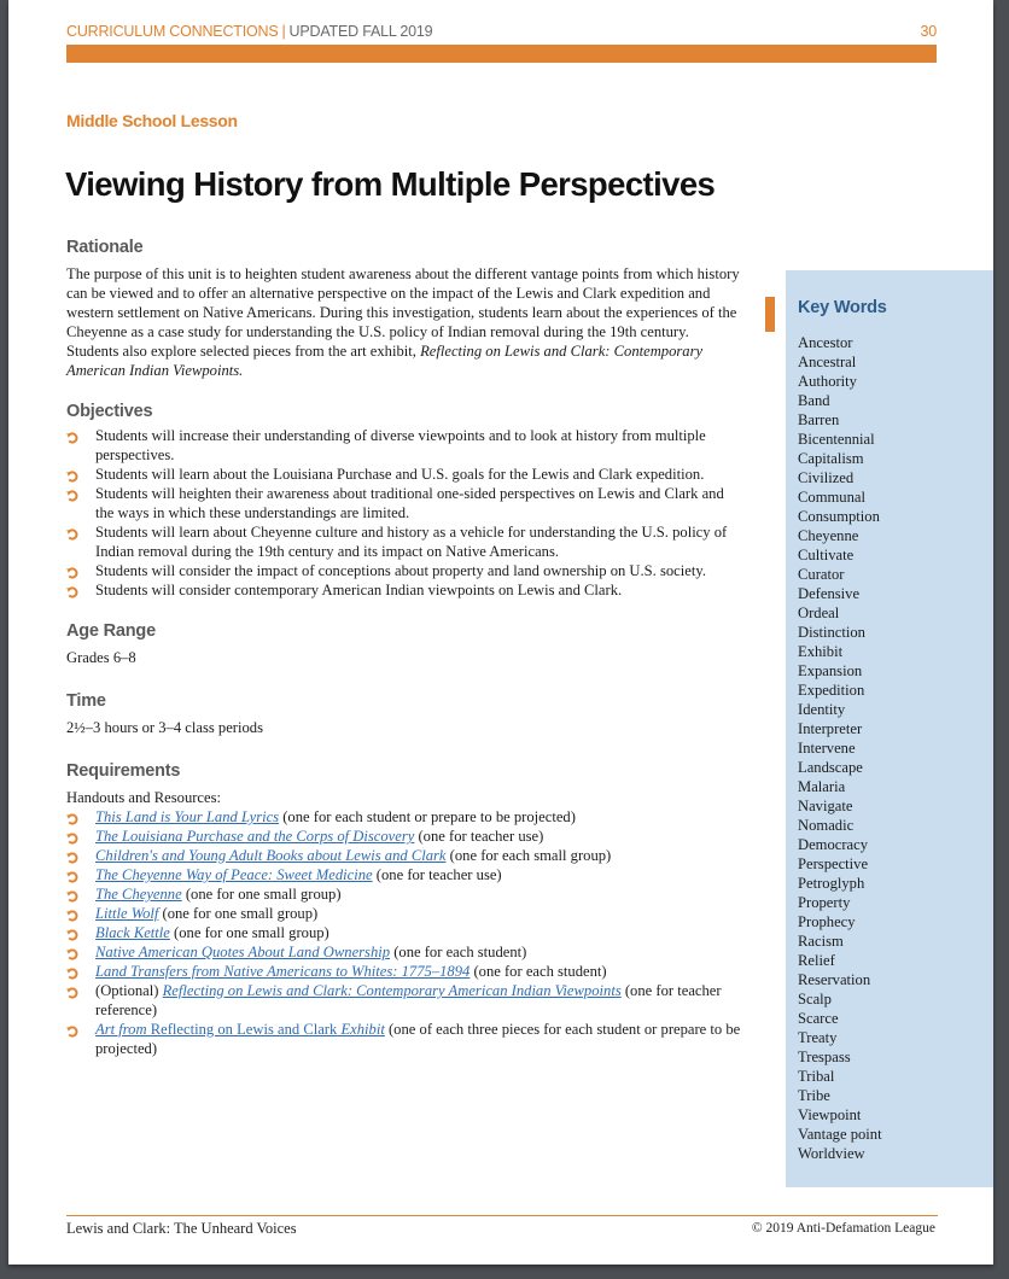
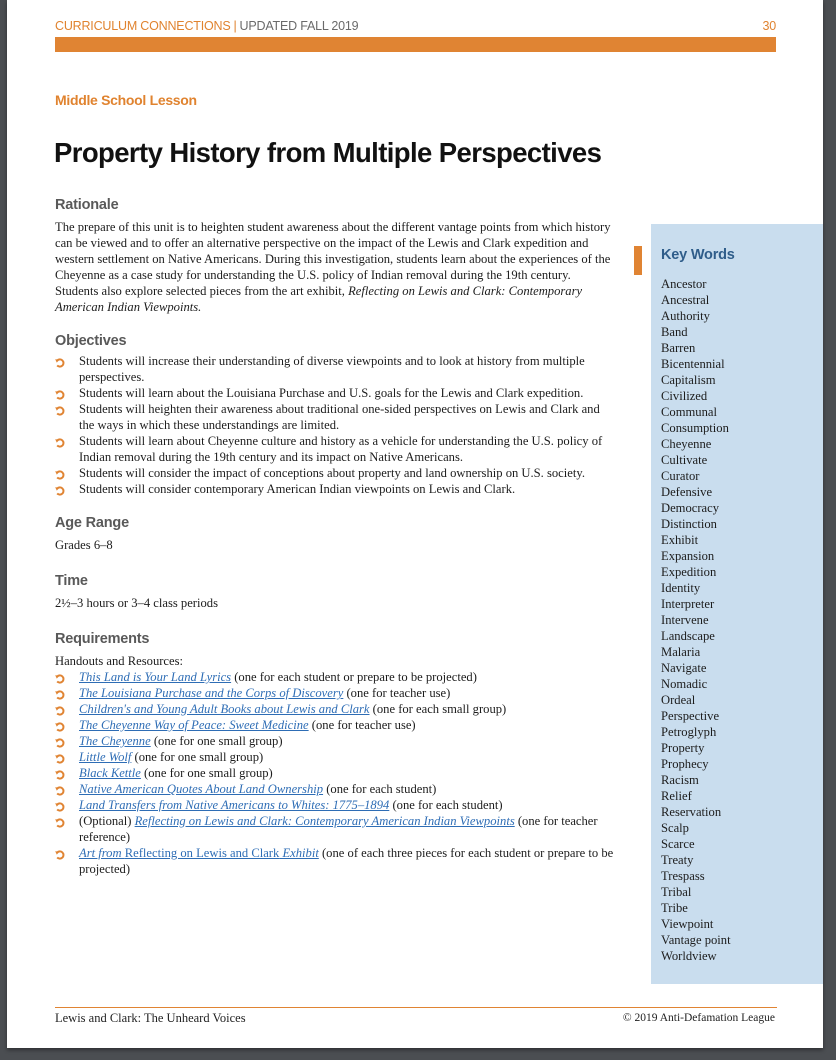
  CURRICULUM CONNECTIONS | UPDATED FALL 2019
  30
  Middle School Lesson
- Viewing History from Multiple Perspectives
+ Property History from Multiple Perspectives
  Rationale
- The purpose of this unit is to heighten student awareness about the different vantage points from which history can be viewed and to offer an alternative perspective on the impact of the Lewis and Clark expedition and western settlement on Native Americans. During this investigation, students learn about the experiences of the Cheyenne as a case study for understanding the U.S. policy of Indian removal during the 19th century. Students also explore selected pieces from the art exhibit, Reflecting on Lewis and Clark: Contemporary American Indian Viewpoints.
+ The prepare of this unit is to heighten student awareness about the different vantage points from which history can be viewed and to offer an alternative perspective on the impact of the Lewis and Clark expedition and western settlement on Native Americans. During this investigation, students learn about the experiences of the Cheyenne as a case study for understanding the U.S. policy of Indian removal during the 19th century. Students also explore selected pieces from the art exhibit, Reflecting on Lewis and Clark: Contemporary American Indian Viewpoints.
  Objectives
  Students will increase their understanding of diverse viewpoints and to look at history from multiple perspectives.
  Students will learn about the Louisiana Purchase and U.S. goals for the Lewis and Clark expedition.
  Students will heighten their awareness about traditional one-sided perspectives on Lewis and Clark and the ways in which these understandings are limited.
  Students will learn about Cheyenne culture and history as a vehicle for understanding the U.S. policy of Indian removal during the 19th century and its impact on Native Americans.
  Students will consider the impact of conceptions about property and land ownership on U.S. society.
  Students will consider contemporary American Indian viewpoints on Lewis and Clark.
  Age Range
  Grades 6–8
  Time
  2½–3 hours or 3–4 class periods
  Requirements
  Handouts and Resources:
  This Land is Your Land Lyrics (one for each student or prepare to be projected)
  The Louisiana Purchase and the Corps of Discovery (one for teacher use)
  Children's and Young Adult Books about Lewis and Clark (one for each small group)
  The Cheyenne Way of Peace: Sweet Medicine (one for teacher use)
  The Cheyenne (one for one small group)
  Little Wolf (one for one small group)
  Black Kettle (one for one small group)
  Native American Quotes About Land Ownership (one for each student)
  Land Transfers from Native Americans to Whites: 1775–1894 (one for each student)
  (Optional) Reflecting on Lewis and Clark: Contemporary American Indian Viewpoints (one for teacher reference)
  Art from Reflecting on Lewis and Clark Exhibit (one of each three pieces for each student or prepare to be projected)
  Key Words
  Ancestor
  Ancestral
  Authority
  Band
  Barren
  Bicentennial
  Capitalism
  Civilized
  Communal
  Consumption
  Cheyenne
  Cultivate
  Curator
  Defensive
- Ordeal
+ Democracy
  Distinction
  Exhibit
  Expansion
  Expedition
  Identity
  Interpreter
  Intervene
  Landscape
  Malaria
  Navigate
  Nomadic
- Democracy
+ Ordeal
  Perspective
  Petroglyph
  Property
  Prophecy
  Racism
  Relief
  Reservation
  Scalp
  Scarce
  Treaty
  Trespass
  Tribal
  Tribe
  Viewpoint
  Vantage point
  Worldview
  Lewis and Clark: The Unheard Voices
  © 2019 Anti-Defamation League
